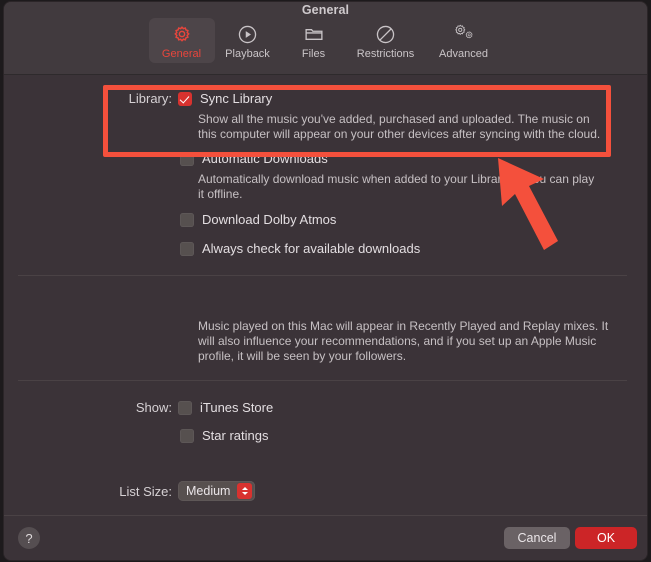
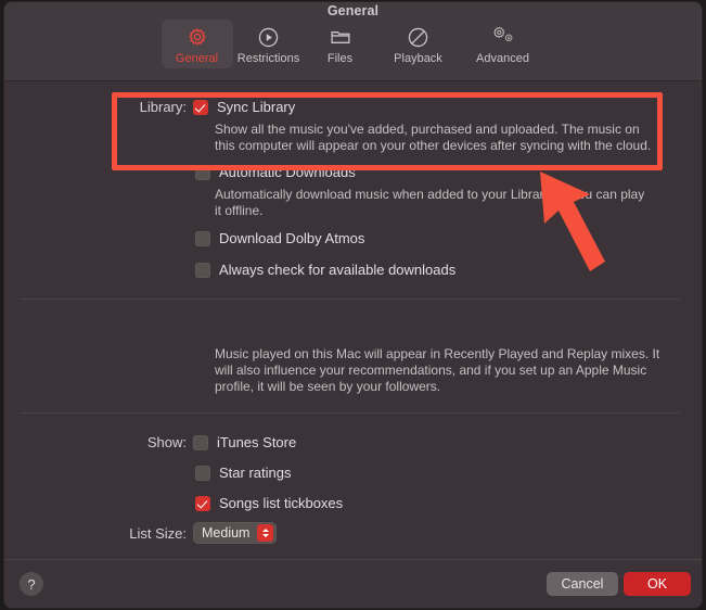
  General
  General
- Playback
+ Restrictions
  Files
- Restrictions
+ Playback
  Advanced
  Library:
  Sync Library
  Show all the music you've added, purchased and uploaded. The music on this computer will appear on your other devices after syncing with the cloud.
  Automatic Downloads
  Automatically download music when added to your Librar can play it offline.
  Download Dolby Atmos
  Always check for available downloads
  Music played on this Mac will appear in Recently Played and Replay mixes. It will also influence your recommendations, and if you set up an Apple Music profile, it will be seen by your followers.
  Show:
  iTunes Store
  Star ratings
+ Songs list tickboxes
  List Size:
  Medium
  ?
  Cancel
  OK
